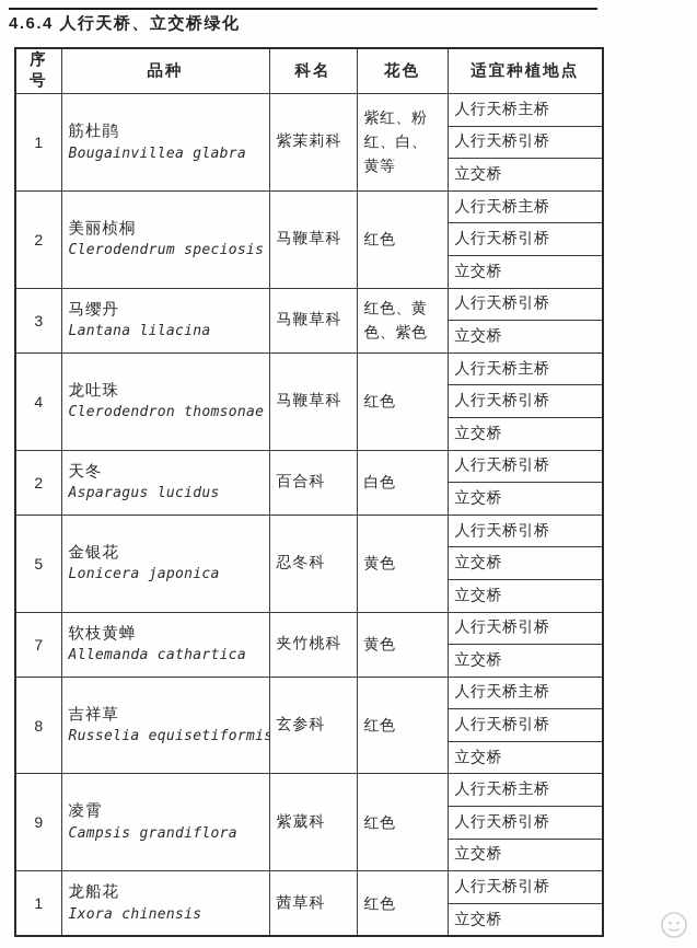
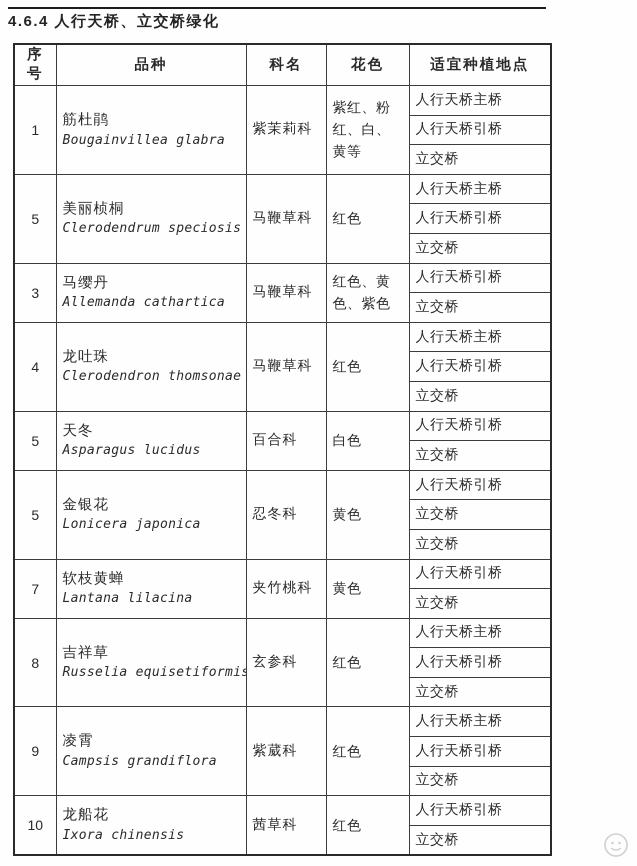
  4.6.4 人行天桥、立交桥绿化
  序号	品种	科名	花色	适宜种植地点
  1	筋杜鹃Bougainvillea glabra	紫茉莉科	紫红、粉红、白、黄等	人行天桥主桥
  人行天桥引桥
  立交桥
- 2	美丽桢桐Clerodendrum speciosis	马鞭草科	红色	人行天桥主桥
+ 5	美丽桢桐Clerodendrum speciosis	马鞭草科	红色	人行天桥主桥
  人行天桥引桥
  立交桥
- 3	马缨丹Lantana lilacina	马鞭草科	红色、黄色、紫色	人行天桥引桥
+ 3	马缨丹Allemanda cathartica	马鞭草科	红色、黄色、紫色	人行天桥引桥
  立交桥
  4	龙吐珠Clerodendron thomsonae	马鞭草科	红色	人行天桥主桥
  人行天桥引桥
  立交桥
- 2	天冬Asparagus lucidus	百合科	白色	人行天桥引桥
+ 5	天冬Asparagus lucidus	百合科	白色	人行天桥引桥
  立交桥
  5	金银花Lonicera japonica	忍冬科	黄色	人行天桥引桥
  立交桥
  立交桥
- 7	软枝黄蝉Allemanda cathartica	夹竹桃科	黄色	人行天桥引桥
+ 7	软枝黄蝉Lantana lilacina	夹竹桃科	黄色	人行天桥引桥
  立交桥
  8	吉祥草Russelia equisetiformis	玄参科	红色	人行天桥主桥
  人行天桥引桥
  立交桥
  9	凌霄Campsis grandiflora	紫葳科	红色	人行天桥主桥
  人行天桥引桥
  立交桥
- 1	龙船花Ixora chinensis	茜草科	红色	人行天桥引桥
+ 10	龙船花Ixora chinensis	茜草科	红色	人行天桥引桥
  立交桥
